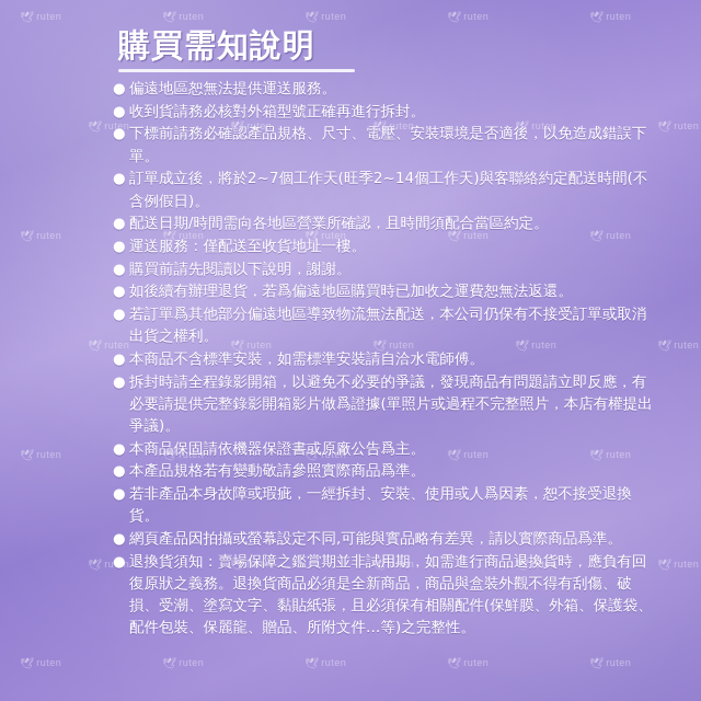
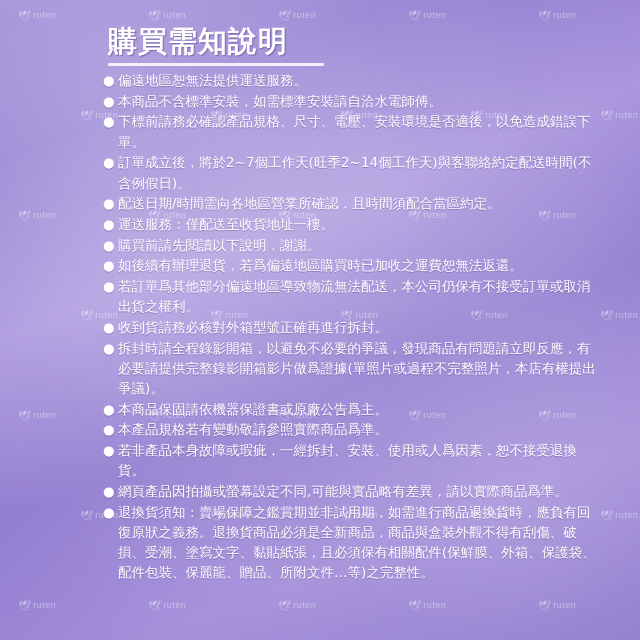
  購買需知說明
  ●
  偏遠地區恕無法提供運送服務。
  ●
- 收到貨請務必核對外箱型號正確再進行拆封。
+ 本商品不含標準安裝，如需標準安裝請自洽水電師傅。
  ●
  下標前請務必確認產品規格、尺寸、電壓、安裝環境是否適後，以免造成錯誤下單。
  ●
  訂單成立後，將於2~7個工作天(旺季2~14個工作天)與客聯絡約定配送時間(不含例假日)。
  ●
  配送日期/時間需向各地區營業所確認，且時間須配合當區約定。
  ●
  運送服務：僅配送至收貨地址一樓。
  ●
  購買前請先閱讀以下說明，謝謝。
  ●
  如後續有辦理退貨，若爲偏遠地區購買時已加收之運費恕無法返還。
  ●
  若訂單爲其他部分偏遠地區導致物流無法配送，本公司仍保有不接受訂單或取消出貨之權利。
  ●
- 本商品不含標準安裝，如需標準安裝請自洽水電師傅。
+ 收到貨請務必核對外箱型號正確再進行拆封。
  ●
  拆封時請全程錄影開箱，以避免不必要的爭議，發現商品有問題請立即反應，有必要請提供完整錄影開箱影片做爲證據(單照片或過程不完整照片，本店有權提出爭議)。
  ●
  本商品保固請依機器保證書或原廠公告爲主。
  ●
  本產品規格若有變動敬請參照實際商品爲準。
  ●
  若非產品本身故障或瑕疵，一經拆封、安裝、使用或人爲因素，恕不接受退換貨。
  ●
  網頁產品因拍攝或螢幕設定不同,可能與實品略有差異，請以實際商品爲準。
  ●
  退換貨須知：賣場保障之鑑賞期並非試用期，如需進行商品退換貨時，應負有回復原狀之義務。退換貨商品必須是全新商品，商品與盒裝外觀不得有刮傷、破損、受潮、塗寫文字、黏貼紙張，且必須保有相關配件(保鮮膜、外箱、保護袋、配件包裝、保麗龍、贈品、所附文件…等)之完整性。
  🕊 ruten
  🕊 ruten
  🕊 ruten
  🕊 ruten
  🕊 ruten
  🕊 ruten
  🕊 ruten
  🕊 ruten
  🕊 ruten
  🕊 ruten
  🕊 ruten
  🕊 ruten
  🕊 ruten
  🕊 ruten
  🕊 ruten
  🕊 ruten
  🕊 ruten
  🕊 ruten
  🕊 ruten
  🕊 ruten
  🕊 ruten
  🕊 ruten
  🕊 ruten
  🕊 ruten
  🕊 ruten
  🕊 ruten
  🕊 ruten
  🕊 ruten
  🕊 ruten
  🕊 ruten
  🕊 ruten
  🕊 ruten
  🕊 ruten
  🕊 ruten
  🕊 ruten
